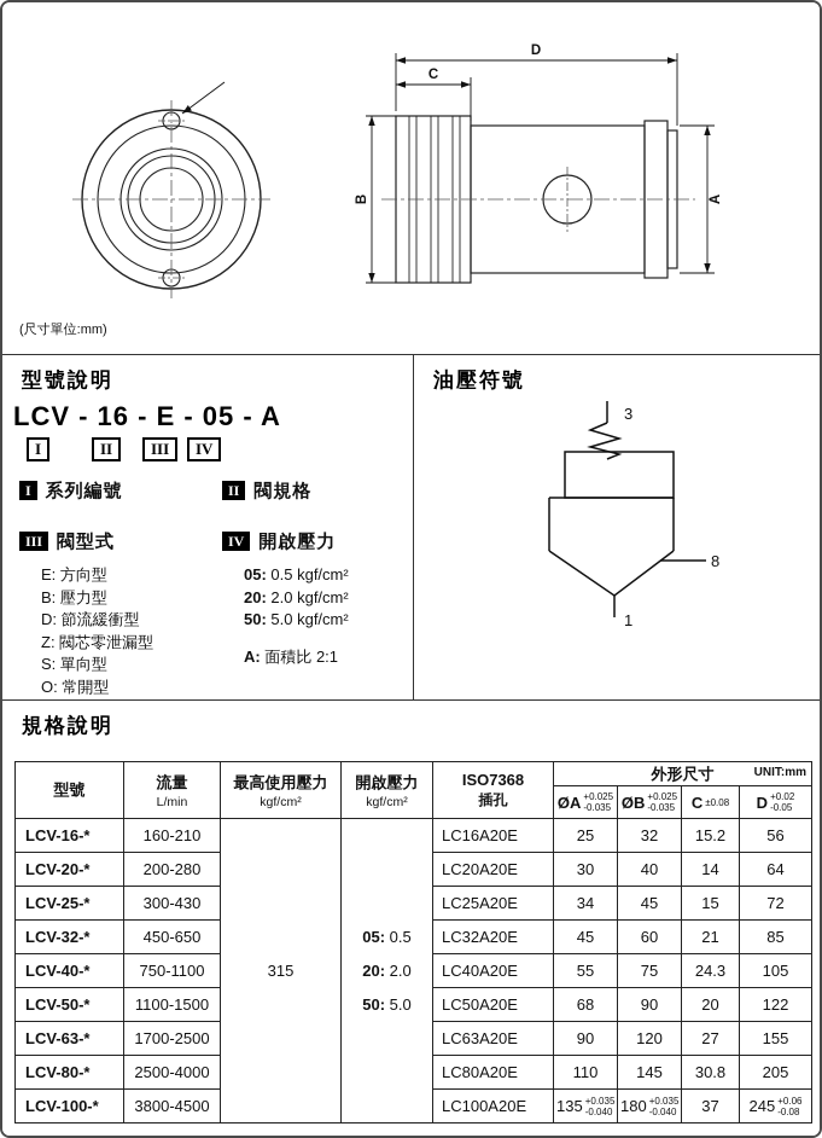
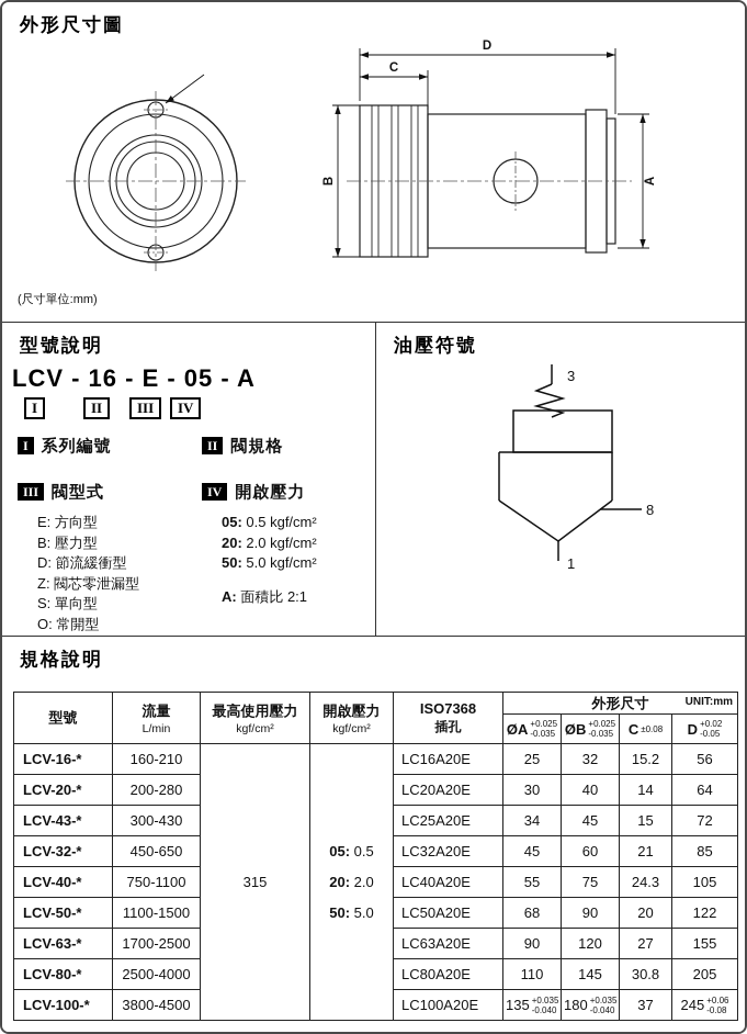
+ 外形尺寸圖
  D
  C
  (尺寸單位:mm)
  型號說明
  LCV - 16 - E - 05 - A
  I
  II
  III
  IV
  I 系列編號
  II 閥規格
  III 閥型式
  E: 方向型
  B: 壓力型
  D: 節流緩衝型
  Z: 閥芯零泄漏型
  S: 單向型
  O: 常開型
  IV 開啟壓力
  05: 0.5 kgf/cm²
  20: 2.0 kgf/cm²
  50: 5.0 kgf/cm²
  A: 面積比 2:1
  油壓符號
  3
  8
  1
  規格說明
  型號	流量L/min	最高使用壓力kgf/cm²	開啟壓力kgf/cm²	ISO7368插孔	外形尺寸 UNIT:mm
  ØA +0.025-0.035	ØB +0.025-0.035	C ±0.08	D +0.02-0.05
  LCV-16-*	160-210	315	05: 0.520: 2.050: 5.0	LC16A20E	25	32	15.2	56
  LCV-20-*	200-280	LC20A20E	30	40	14	64
- LCV-25-*	300-430	LC25A20E	34	45	15	72
+ LCV-43-*	300-430	LC25A20E	34	45	15	72
  LCV-32-*	450-650	LC32A20E	45	60	21	85
  LCV-40-*	750-1100	LC40A20E	55	75	24.3	105
  LCV-50-*	1100-1500	LC50A20E	68	90	20	122
  LCV-63-*	1700-2500	LC63A20E	90	120	27	155
  LCV-80-*	2500-4000	LC80A20E	110	145	30.8	205
  LCV-100-*	3800-4500	LC100A20E	135 +0.035-0.040	180 +0.035-0.040	37	245 +0.06-0.08
